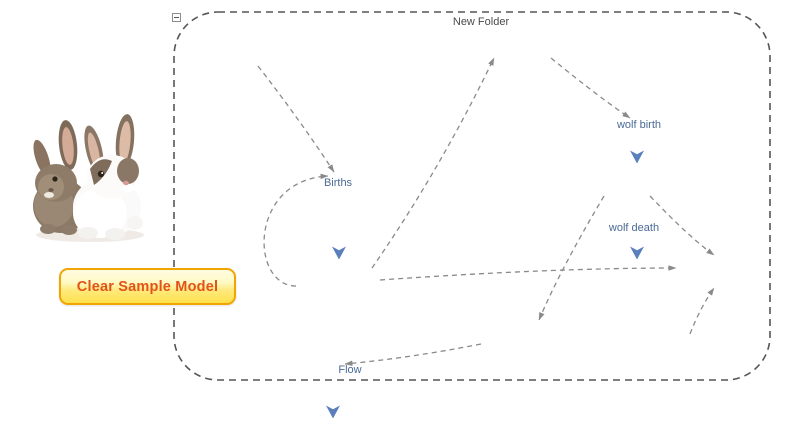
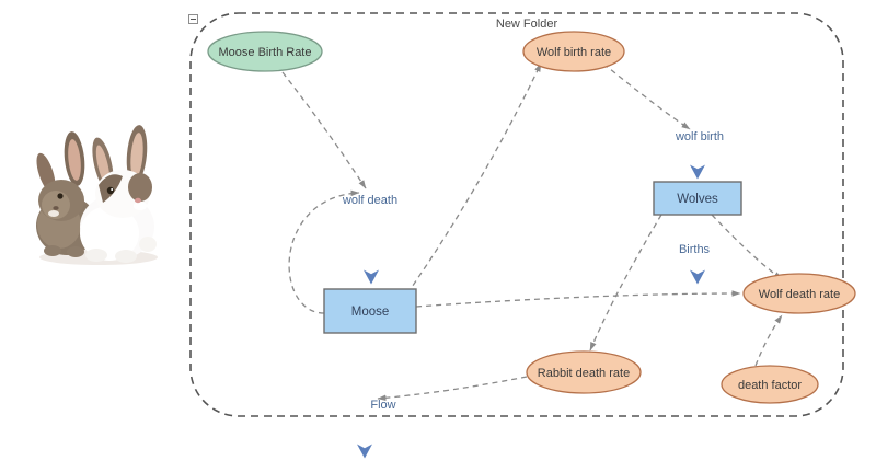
  New Folder
+ Moose Birth Rate
+ Wolf birth rate
+ Wolf death rate
+ Rabbit death rate
+ death factor
+ Moose
+ Wolves
- Births
+ wolf death
  Flow
  wolf birth
- wolf death
+ Births
- Clear Sample Model
